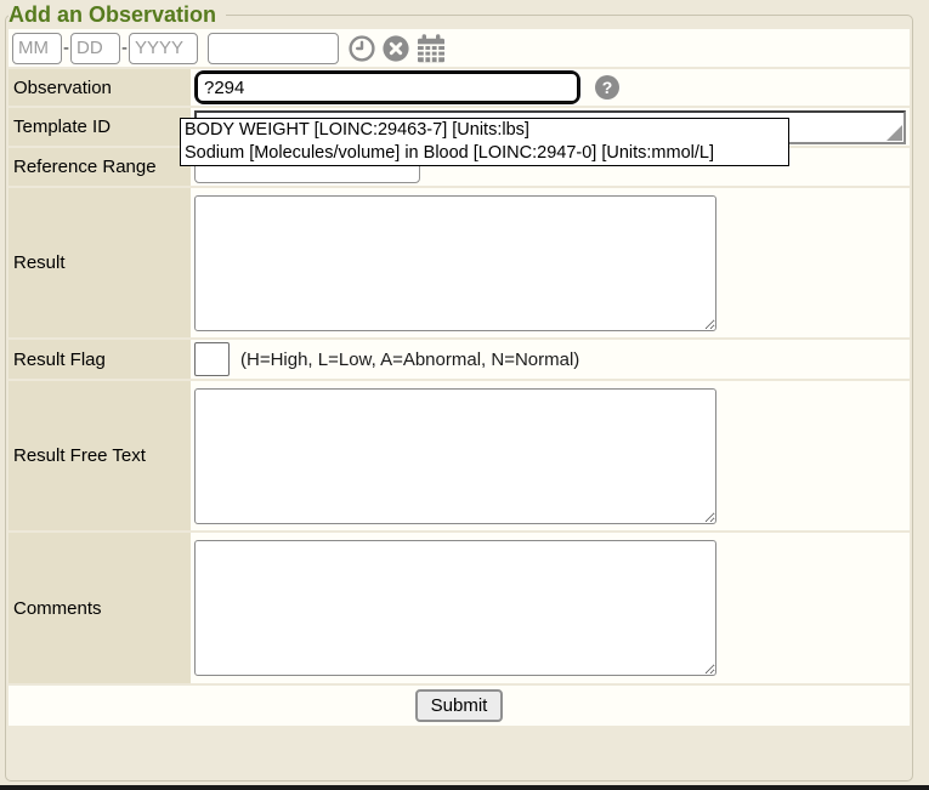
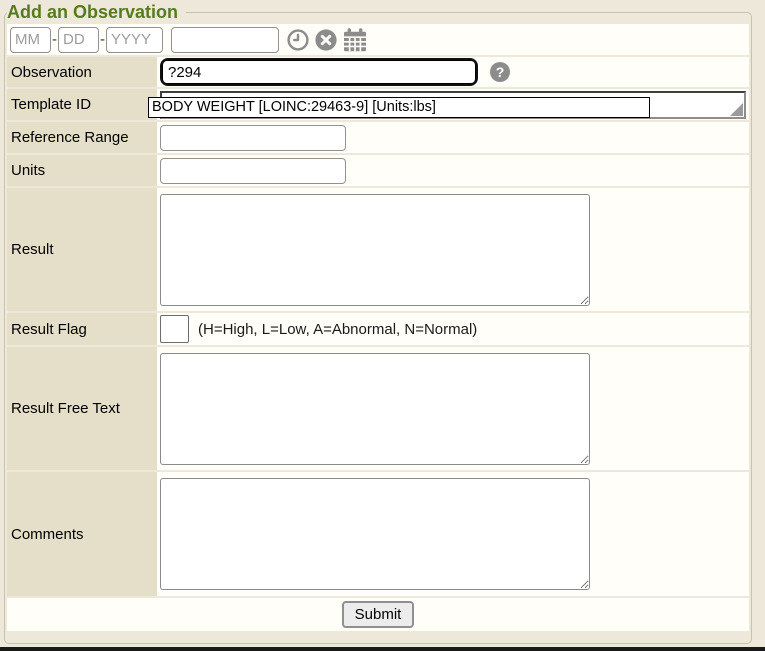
  Add an Observation
  MM
  -
  DD
  -
  YYYY
  Observation
  ?294
  ?
  Template ID
  Reference Range
+ Units
  Result
  Result Flag
  (H=High, L=Low, A=Abnormal, N=Normal)
  Result Free Text
  Comments
  Submit
- BODY WEIGHT [LOINC:29463-7] [Units:lbs]
+ BODY WEIGHT [LOINC:29463-9] [Units:lbs]
- Sodium [Molecules/volume] in Blood [LOINC:2947-0] [Units:mmol/L]
